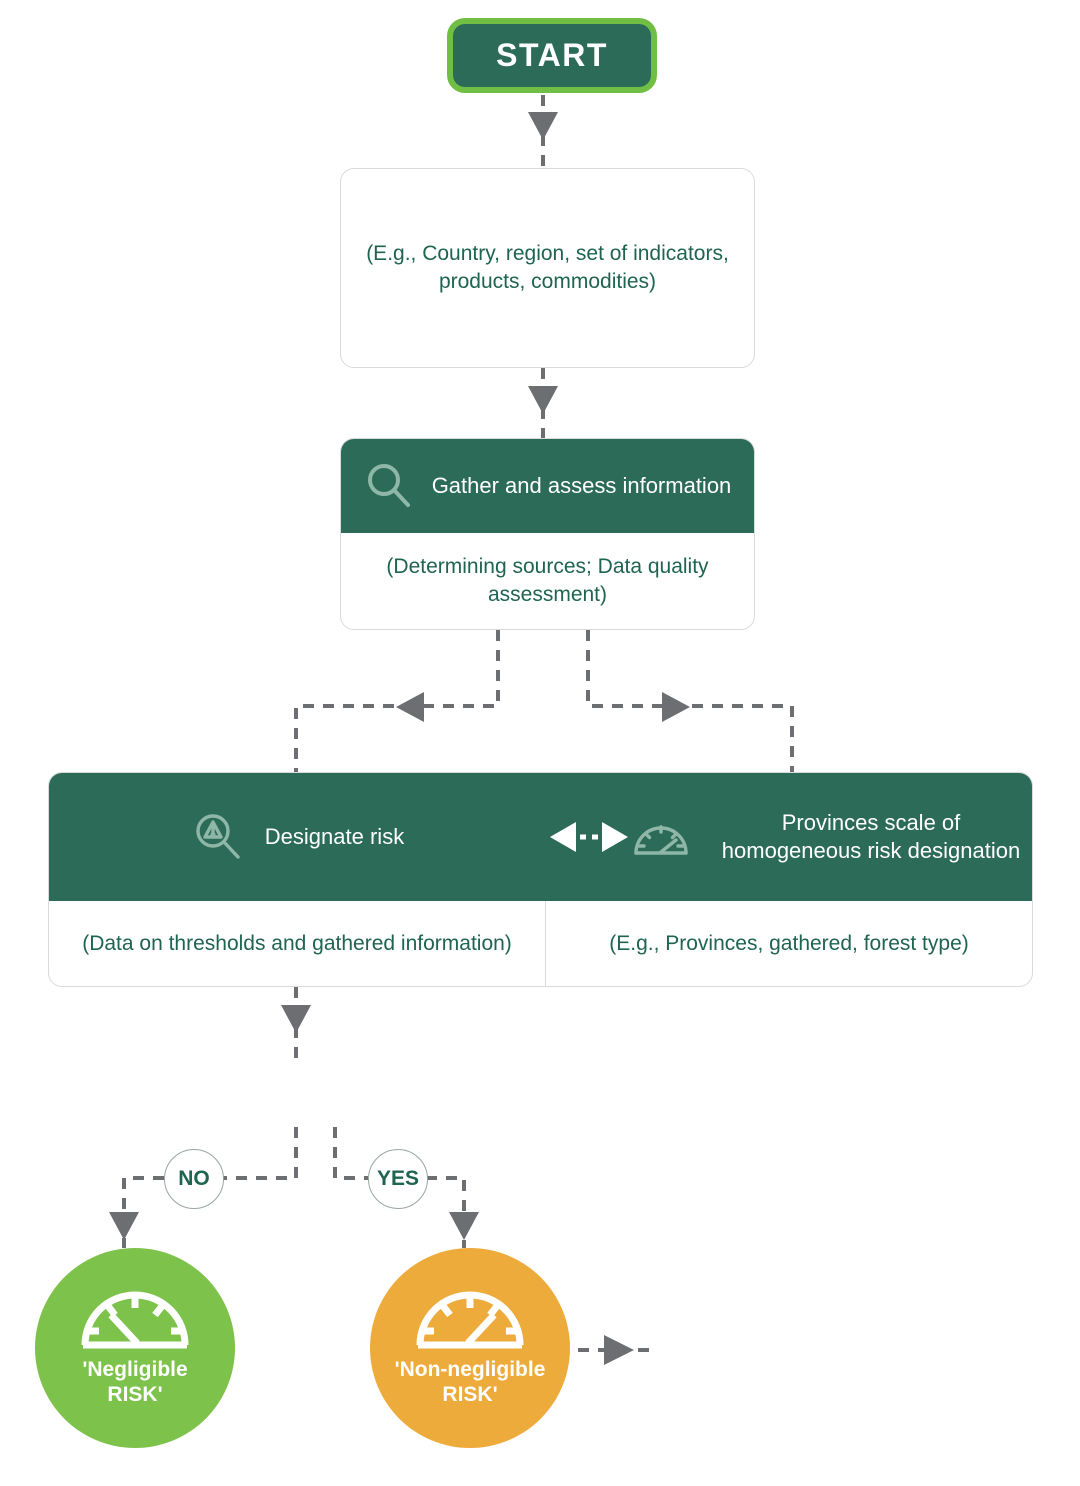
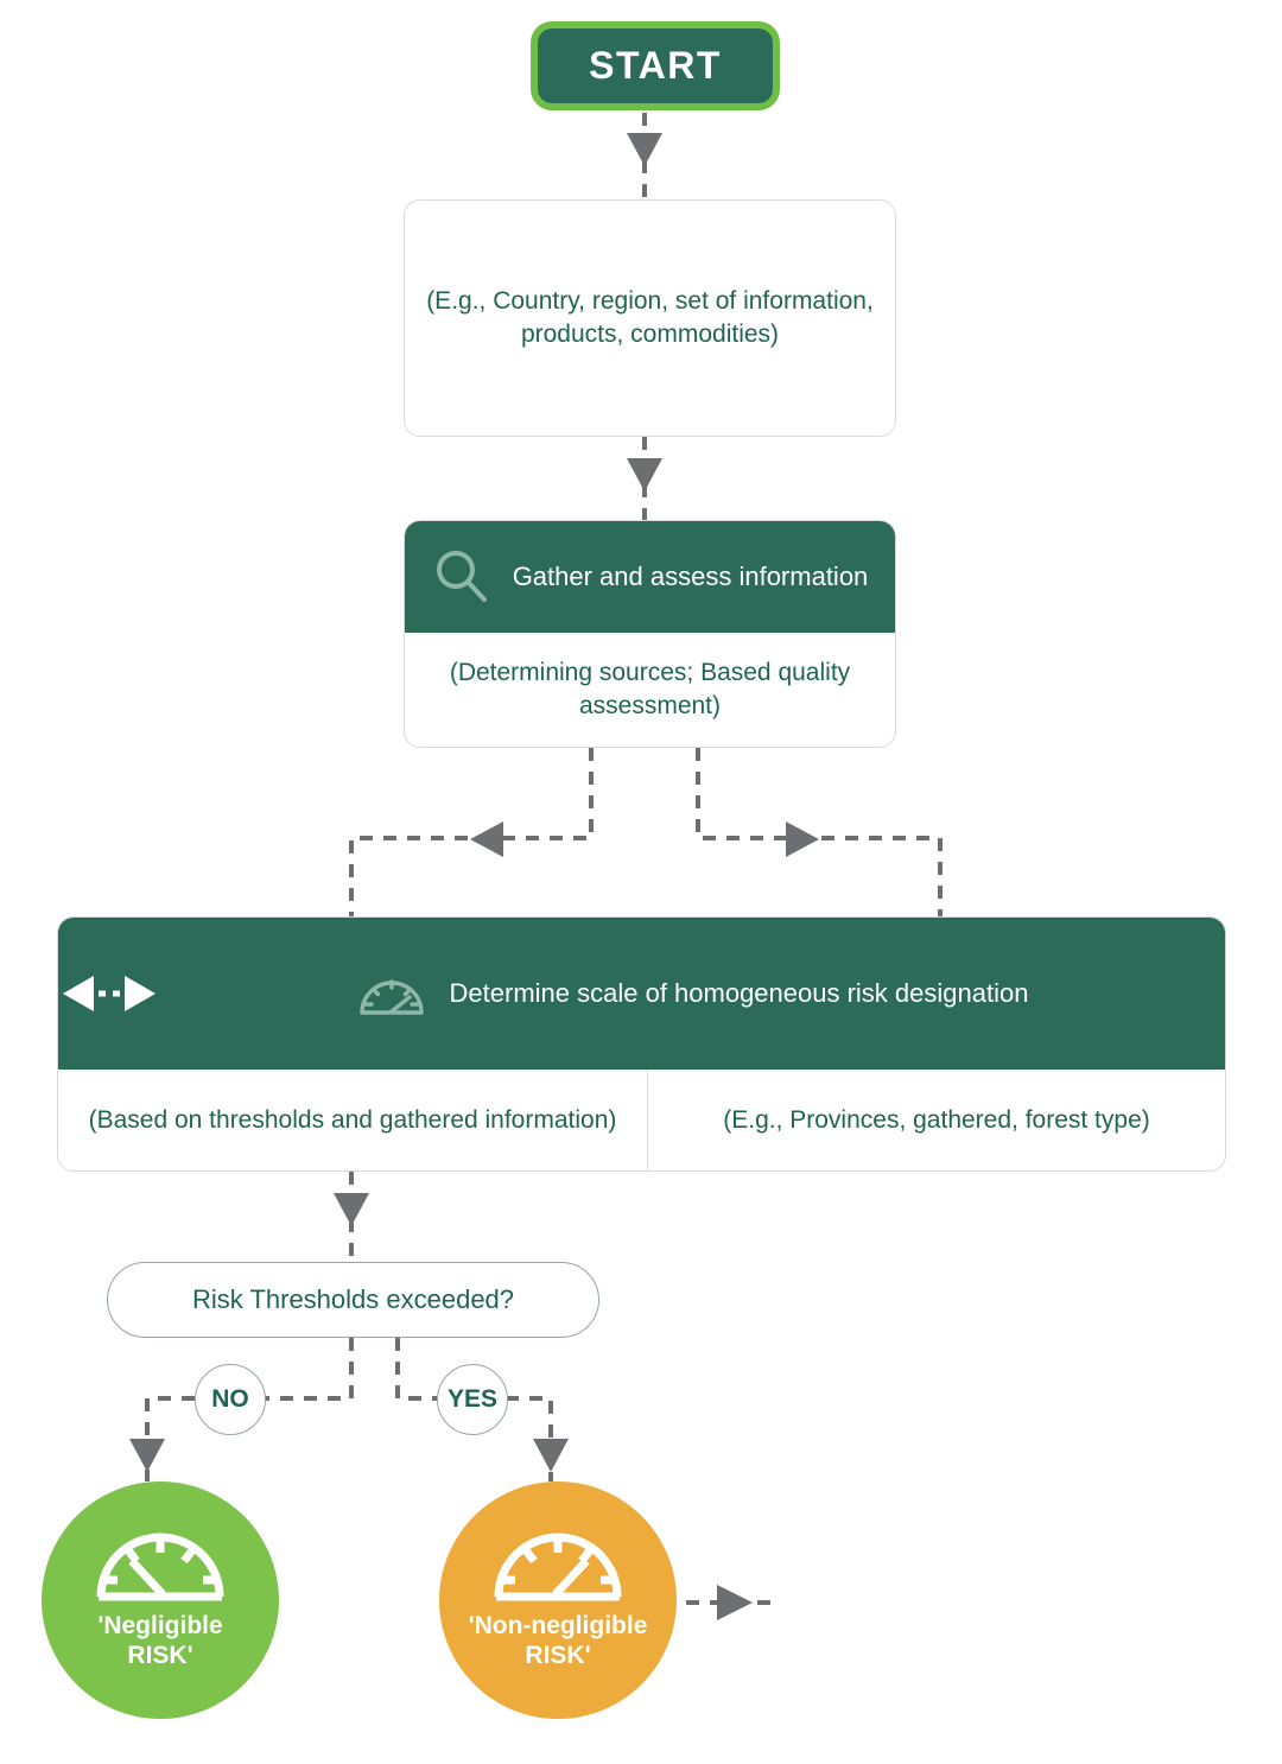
  START
- (E.g., Country, region, set of indicators, products, commodities)
+ (E.g., Country, region, set of information, products, commodities)
  Gather and assess information
- (Determining sources; Data quality assessment)
+ (Determining sources; Based quality assessment)
- Designate risk
- Provinces scale of homogeneous risk designation
+ Determine scale of homogeneous risk designation
- (Data on thresholds and gathered information)
+ (Based on thresholds and gathered information)
  (E.g., Provinces, gathered, forest type)
+ Risk Thresholds exceeded?
  NO
  YES
  'Negligible
  RISK'
  'Non-negligible
  RISK'
